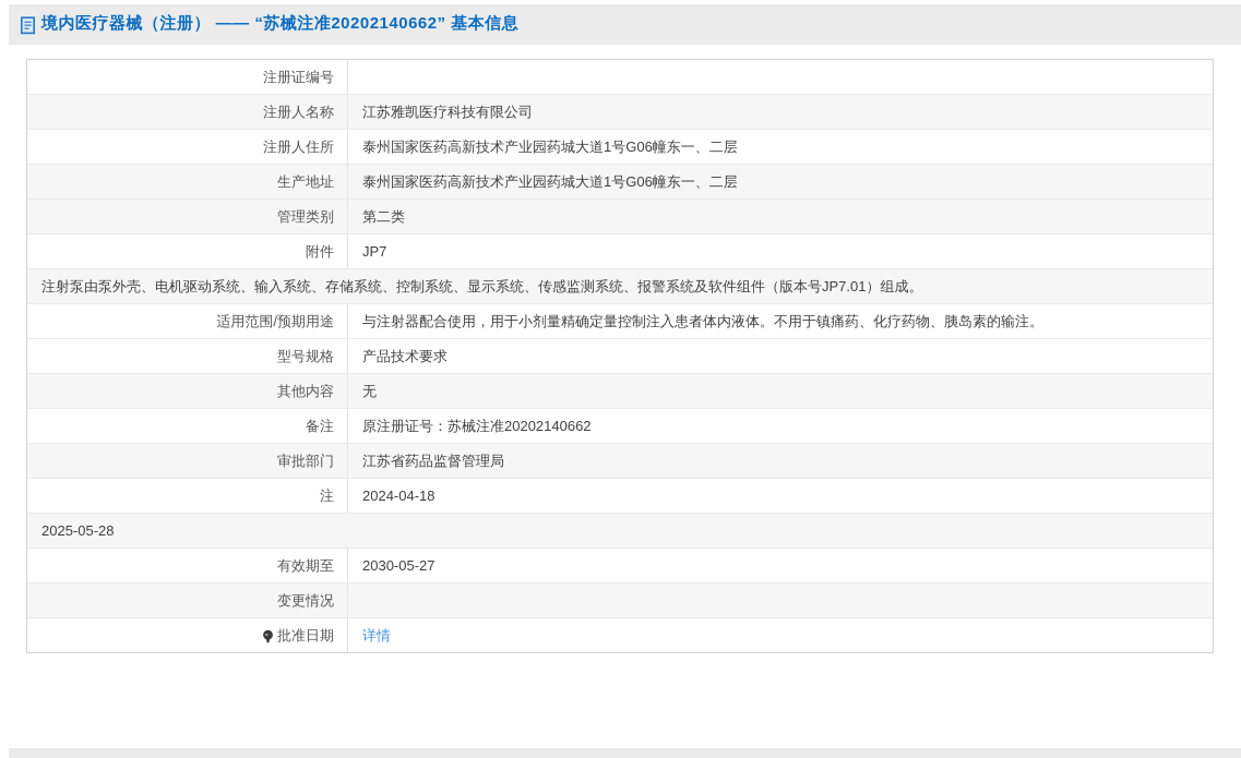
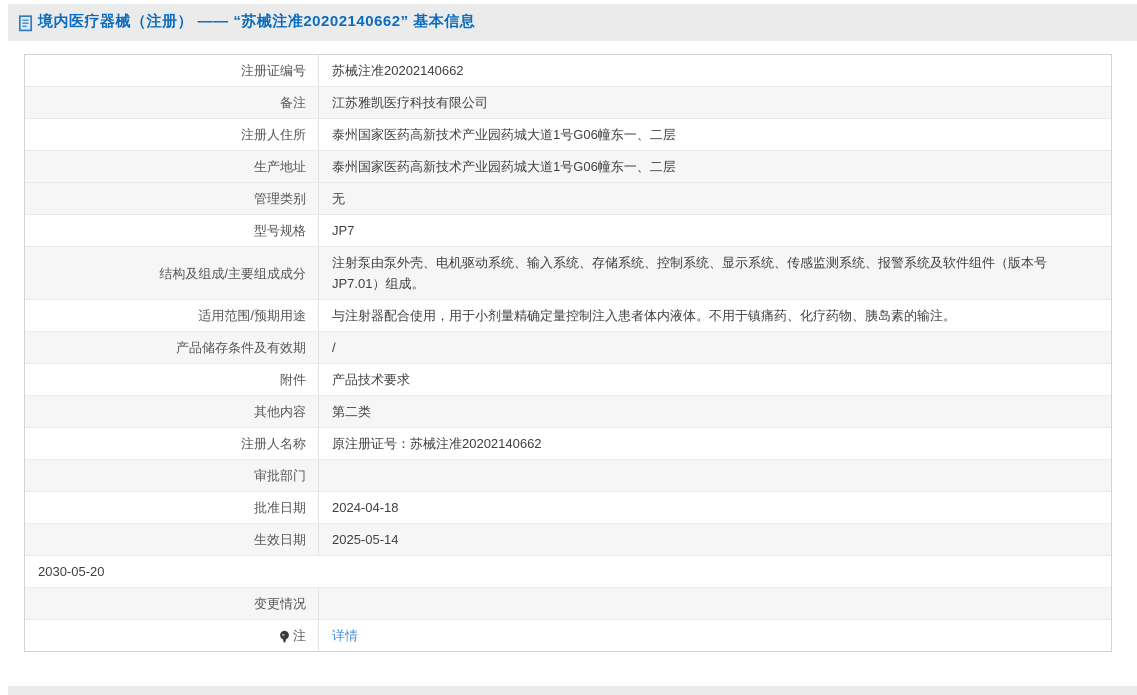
  境内医疗器械（注册） —— “苏械注准20202140662” 基本信息
  注册证编号
+ 苏械注准20202140662
- 注册人名称
+ 备注
  江苏雅凯医疗科技有限公司
  注册人住所
  泰州国家医药高新技术产业园药城大道1号G06幢东一、二层
  生产地址
  泰州国家医药高新技术产业园药城大道1号G06幢东一、二层
  管理类别
- 第二类
+ 无
- 附件
+ 型号规格
  JP7
+ 结构及组成/主要组成成分
  注射泵由泵外壳、电机驱动系统、输入系统、存储系统、控制系统、显示系统、传感监测系统、报警系统及软件组件（版本号JP7.01）组成。
  适用范围/预期用途
  与注射器配合使用，用于小剂量精确定量控制注入患者体内液体。不用于镇痛药、化疗药物、胰岛素的输注。
+ 产品储存条件及有效期
+ /
- 型号规格
+ 附件
  产品技术要求
  其他内容
- 无
+ 第二类
- 备注
+ 注册人名称
  原注册证号：苏械注准20202140662
  审批部门
- 江苏省药品监督管理局
- 注
+ 批准日期
  2024-04-18
+ 生效日期
- 2025-05-28
+ 2025-05-14
- 有效期至
- 2030-05-27
+ 2030-05-20
  变更情况
- 批准日期
+ 注
  详情
